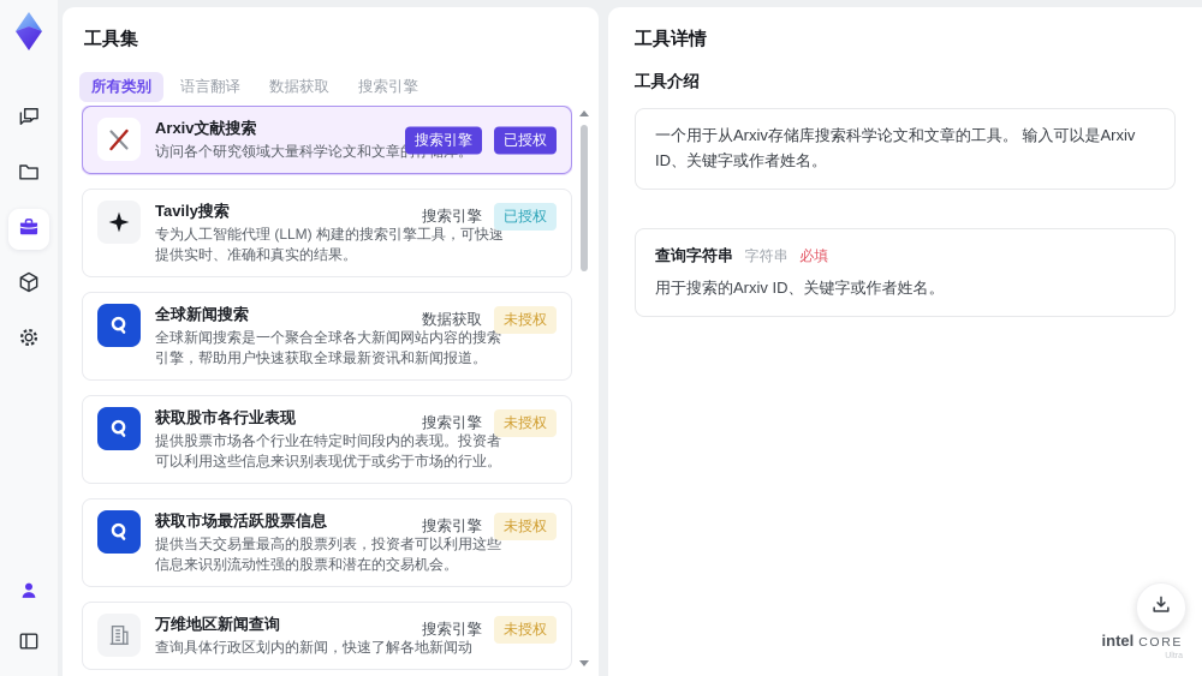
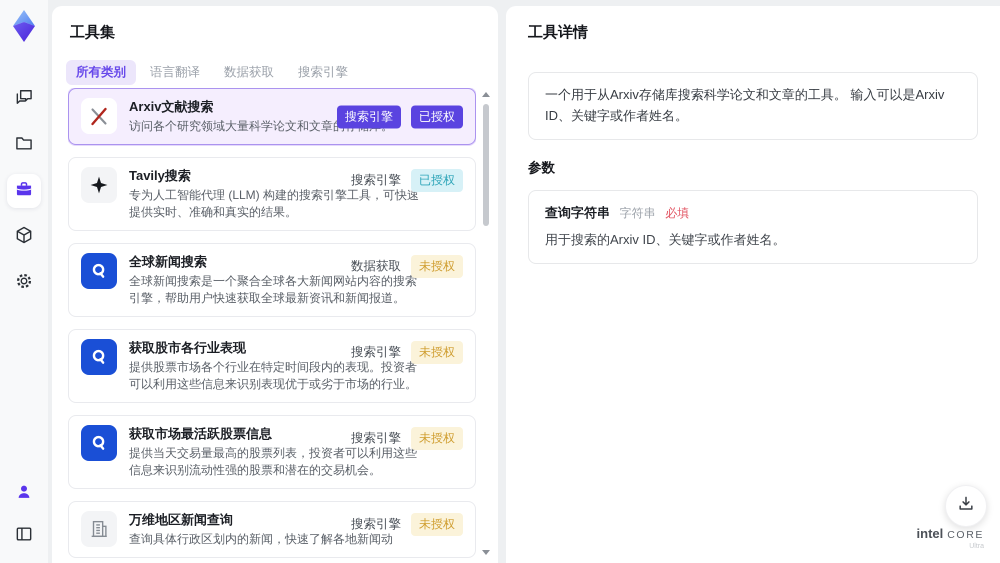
  工具集
  所有类别
  语言翻译
  数据获取
  搜索引擎
  Arxiv文献搜索
  访问各个研究领域大量科学论文和文章
  搜索引擎
  已授权
  Tavily搜索
  专为人工智能代理 (LLM) 构建的搜索引擎工具，可快速提供实时、准确和真实的结果。
  搜索引擎
  已授权
  全球新闻搜索
  全球新闻搜索是一个聚合全球各大新闻网站内容的搜索引擎，帮助用户快速获取全球最新资讯和新闻报道。
  数据获取
  未授权
  获取股市各行业表现
  提供股票市场各个行业在特定时间段内的表现。投资者可以利用这些信息来识别表现优于或劣于市场的行业。
  搜索引擎
  未授权
  获取市场最活跃股票信息
  提供当天交易量最高的股票列表，投资者可以利用这些信息来识别流动性强的股票和潜在的交易机会。
  搜索引擎
  未授权
  万维地区新闻查询
  查询具体行政区划内的新闻，快速了解各地新闻动
  搜索引擎
  未授权
  工具详情
- 工具介绍
  一个用于从Arxiv存储库搜索科学论文和文章的工具。 输入可以是Arxiv ID、关键字或作者姓名。
+ 参数
  查询字符串 字符串 必填
  用于搜索的Arxiv ID、关键字或作者姓名。
  intel
  CORE
